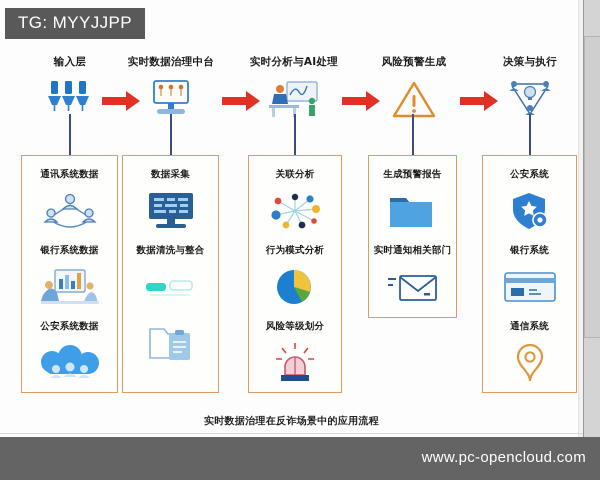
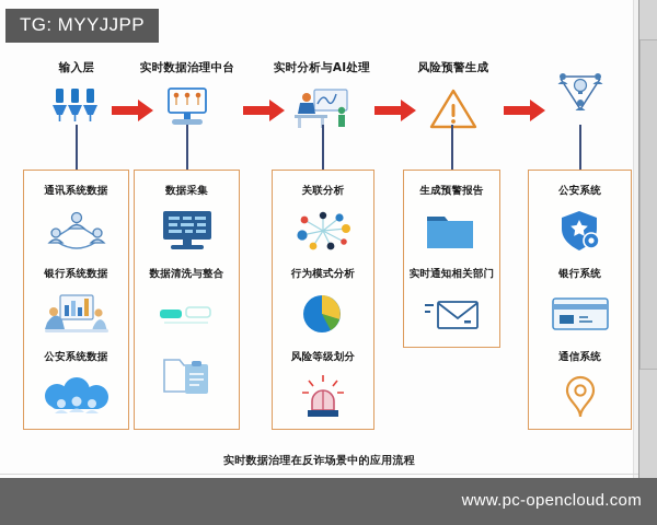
  输入层
  实时数据治理中台
  实时分析与AI处理
  风险预警生成
- 决策与执行
  通讯系统数据
  银行系统数据
  公安系统数据
  数据采集
  数据清洗与整合
  关联分析
  行为模式分析
  风险等级划分
  生成预警报告
  实时通知相关部门
  公安系统
  银行系统
  通信系统
  实时数据治理在反诈场景中的应用流程
  TG: MYYJJPP
  www.pc-opencloud.com
